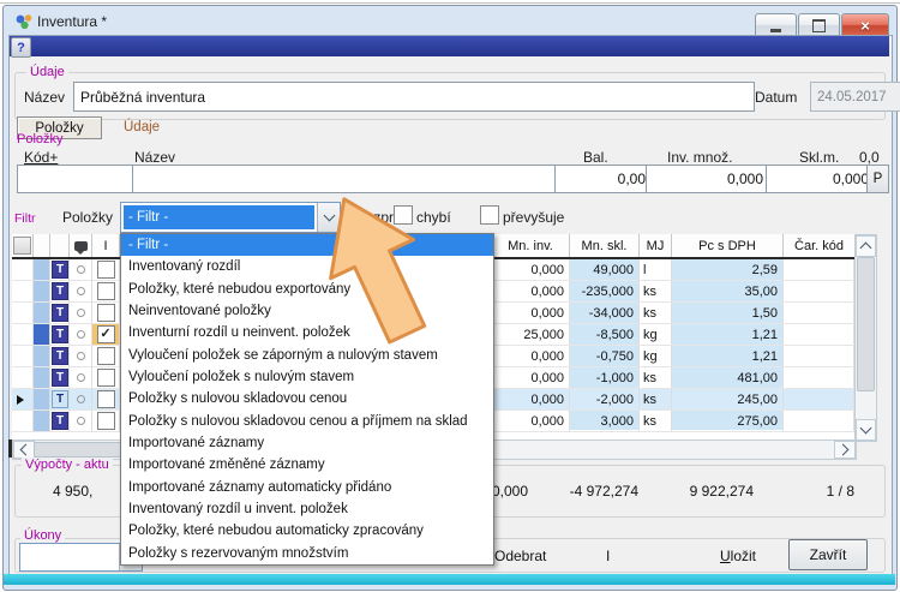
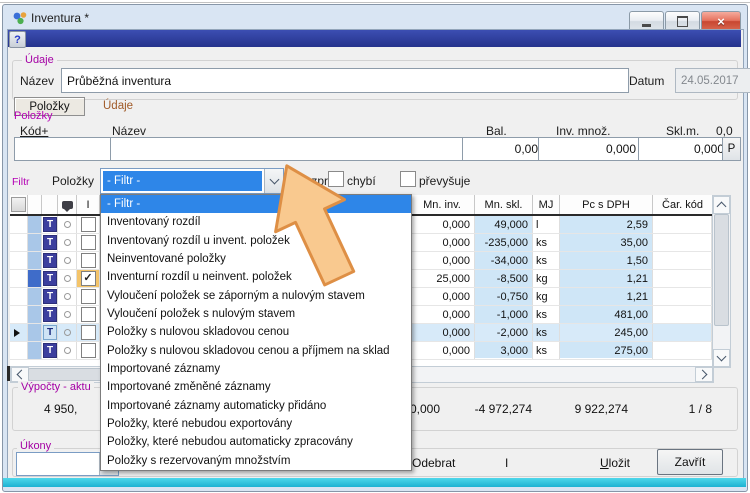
  Inventura *
  ×
  ?
  Údaje
  Název
  Průběžná inventura
  Datum
  24.05.2017
  Položky
  Údaje
  Položky
  Kód+
  Název
  Bal.
  Inv. množ.
  Skl.m.
  0,0
  0,00
  0,000
  0,000
  P
  Filtr
  Položky
  - Filtr -
  chybí
  převyšuje
  I
  Mn. inv.
  Mn. skl.
  MJ
  Pc s DPH
  Čar. kód
  T
  0,000
  49,000
  l
  2,59
  T
  0,000
  -235,000
  ks
  35,00
  T
  0,000
  -34,000
  ks
  1,50
  T
  ✓
  25,000
  -8,500
  kg
  1,21
  T
  0,000
  -0,750
  kg
  1,21
  T
  0,000
  -1,000
  ks
  481,00
  T
  0,000
  -2,000
  ks
  245,00
  T
  0,000
  3,000
  ks
  275,00
  Výpočty - aktu
  4 950,
  0,000
  -4 972,274
  9 922,274
  1 / 8
  Úkony
  Odebrat
  I
  Uložit
  Zavřít
  - Filtr -
  Inventovaný rozdíl
- Položky, které nebudou exportovány
+ Inventovaný rozdíl u invent. položek
  Neinventované položky
  Inventurní rozdíl u neinvent. položek
  Vyloučení položek se záporným a nulovým stavem
  Vyloučení položek s nulovým stavem
  Položky s nulovou skladovou cenou
  Položky s nulovou skladovou cenou a příjmem na sklad
  Importované záznamy
  Importované změněné záznamy
  Importované záznamy automaticky přidáno
- Inventovaný rozdíl u invent. položek
+ Položky, které nebudou exportovány
  Položky, které nebudou automaticky zpracovány
  Položky s rezervovaným množstvím
